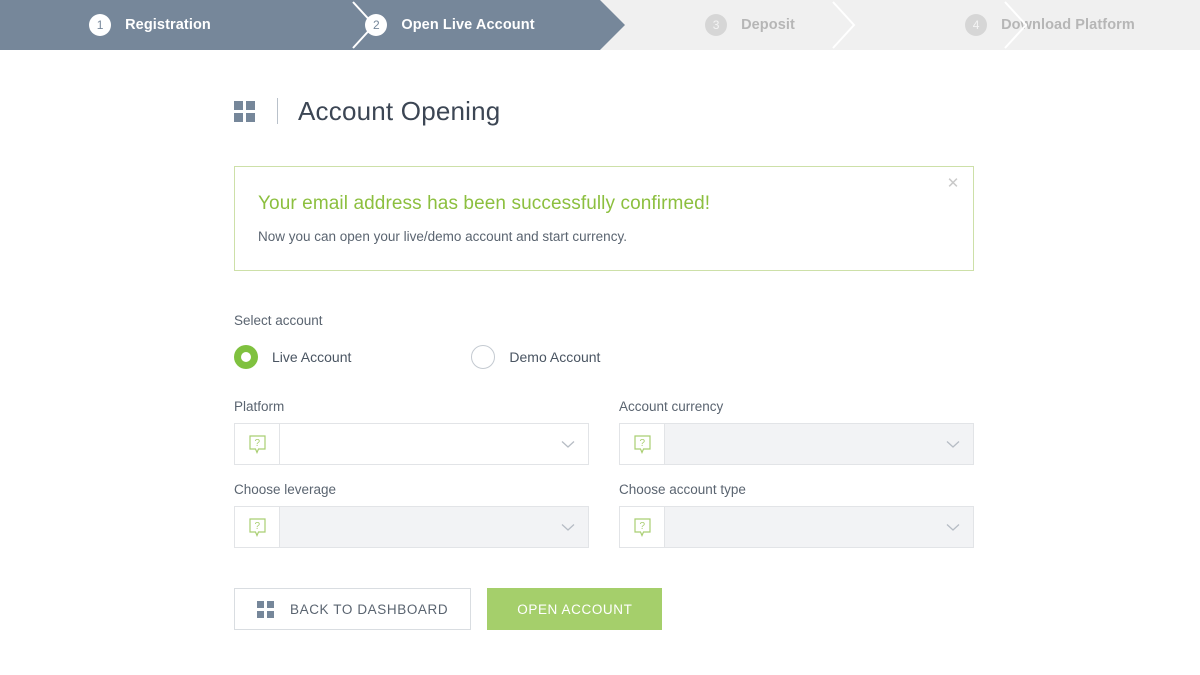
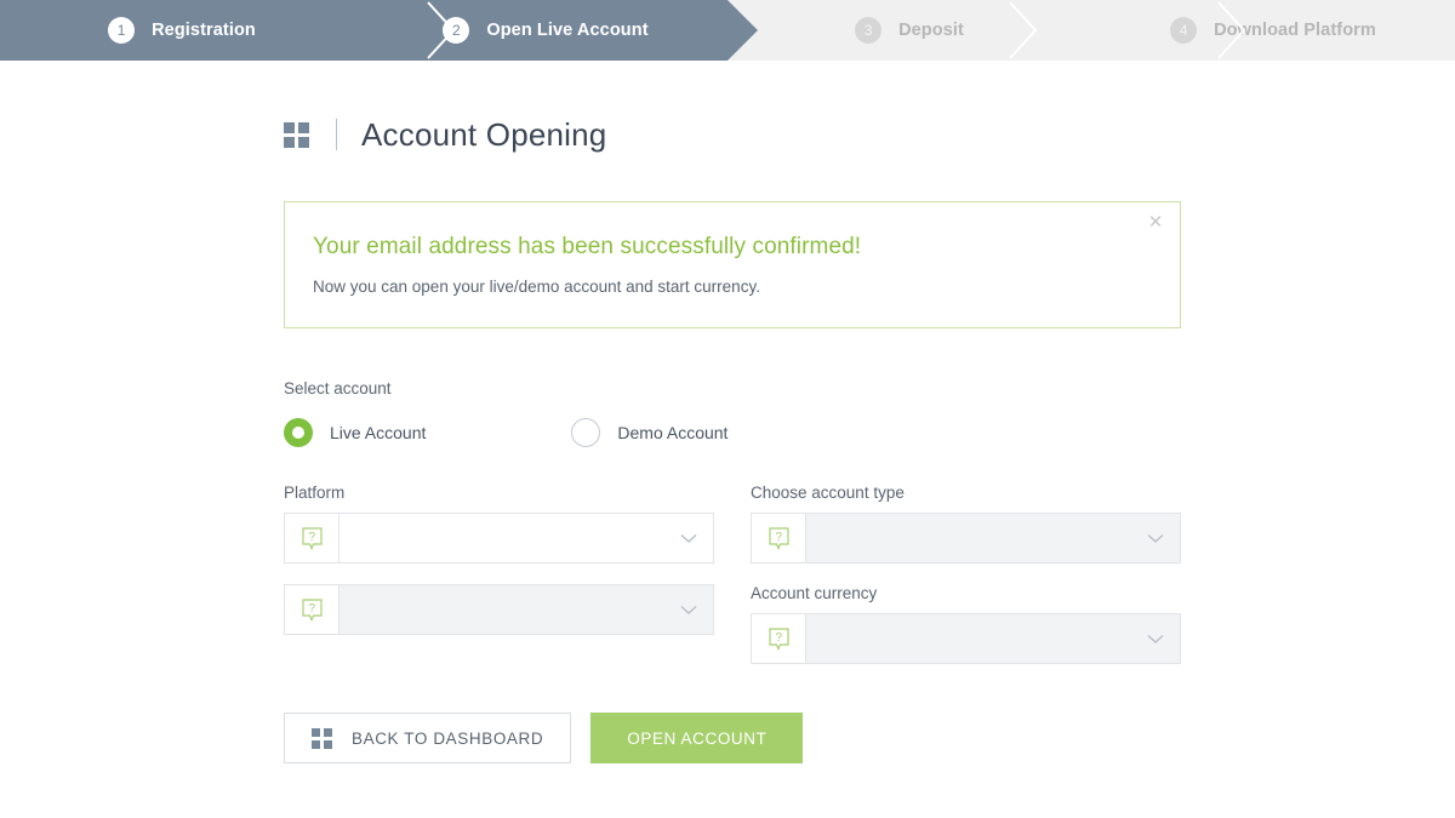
  1
  Registration
  2
  Open Live Account
  3
  Deposit
  4
  Donload Platform
  Account Opening
  ✕
  Your email address has been successfully confirmed!
  Now you can open your live/demo account and start currency.
  Select account
  Live Account
  Demo Account
  Platform
  ?
- Account currency
+ Choose account type
  ?
- Choose leverage
  ?
- Choose account type
+ Account currency
  ?
  BACK TO DASHBOARD
  OPEN ACCOUNT
